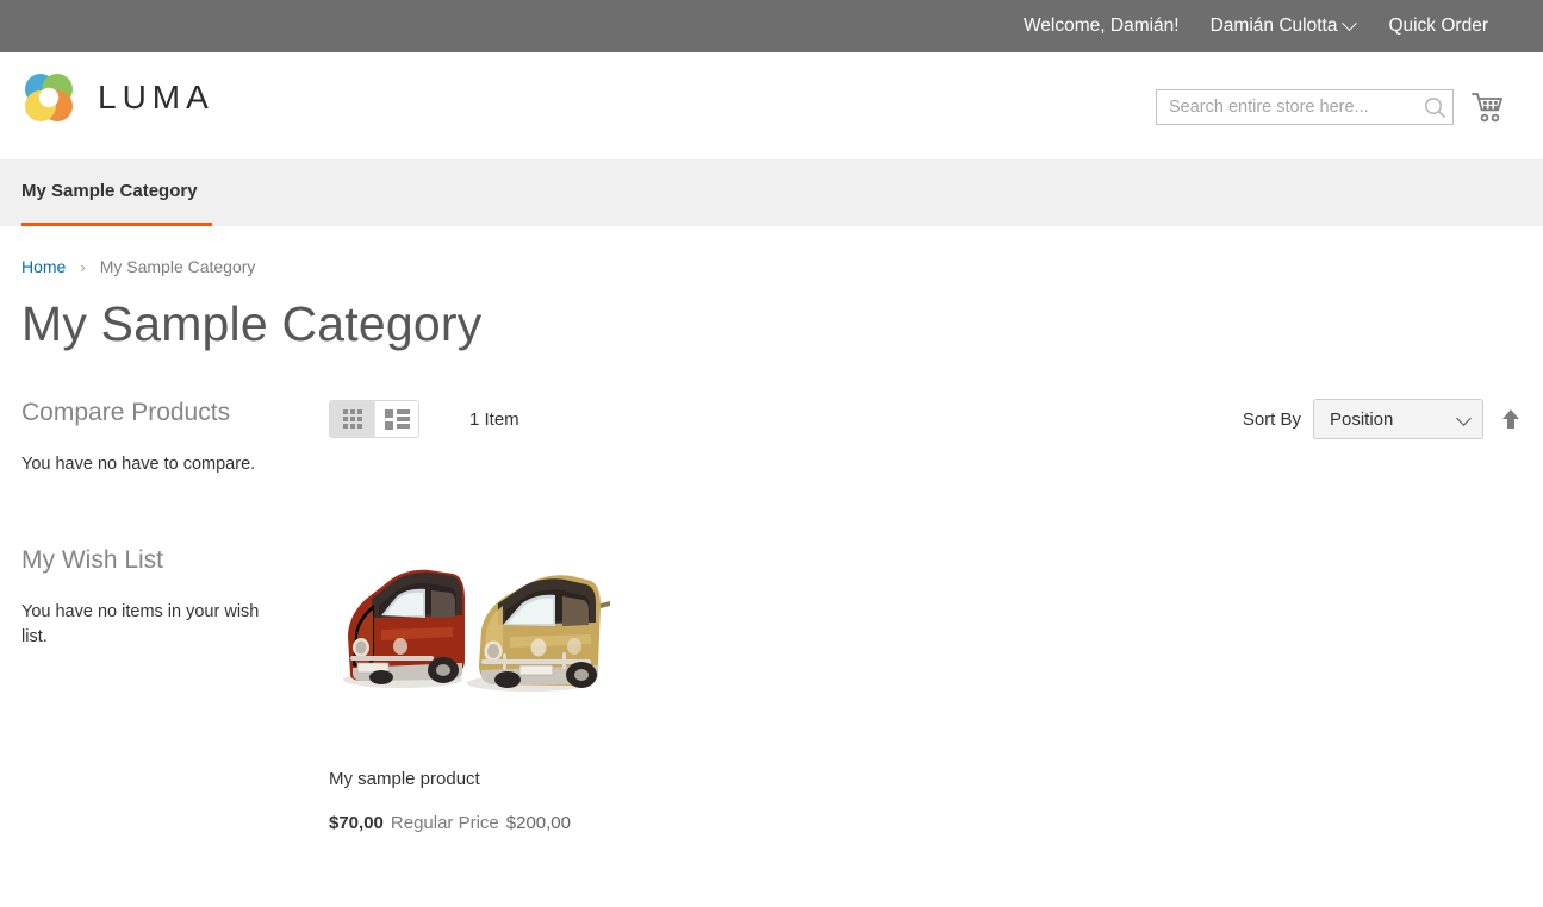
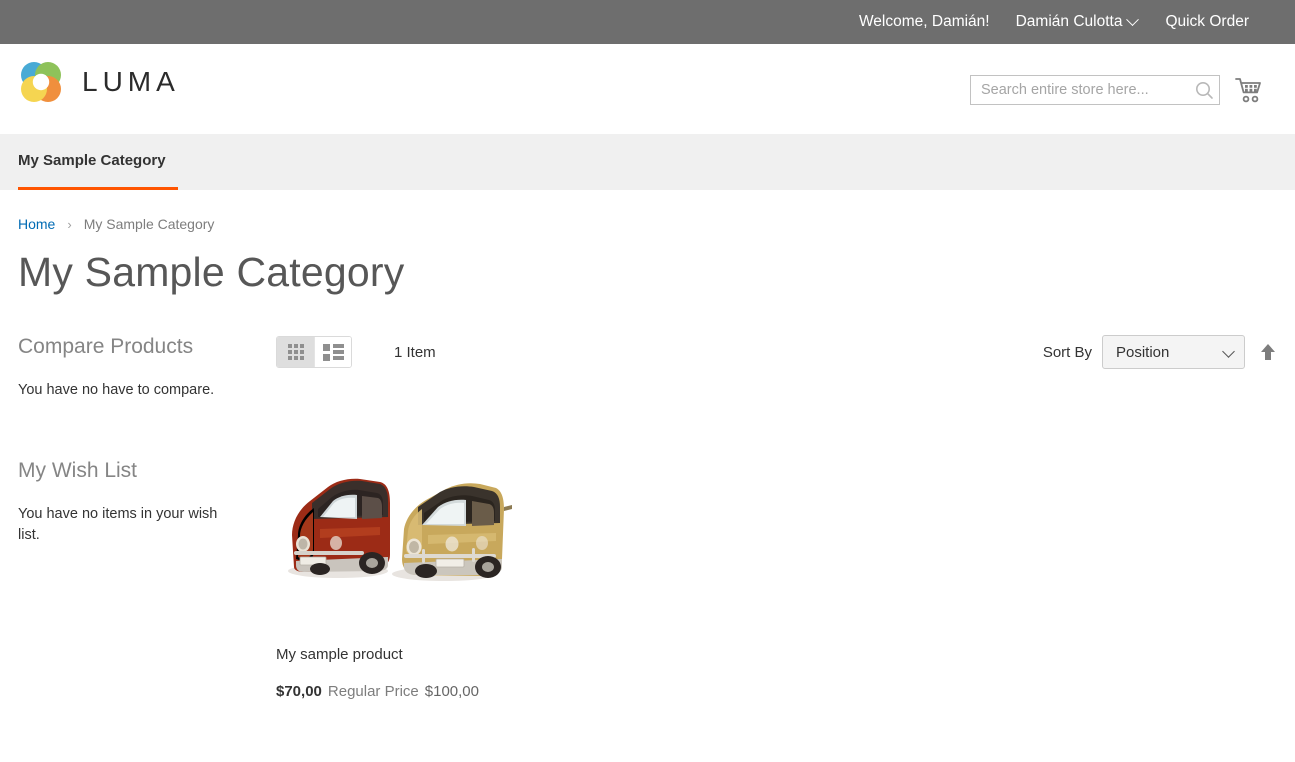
  Welcome, Damián!
  Damián Culotta
  Quick Order
  LUMA
  Search entire store here...
  My Sample Category
  Home
  ›
  My Sample Category
  My Sample Category
  Compare Products
  You have no have to compare.
  My Wish List
  You have no items in your wish list.
  1 Item
  Sort By
  Position
  My sample product
  $70,00
  Regular Price
- $200,00
+ $100,00
